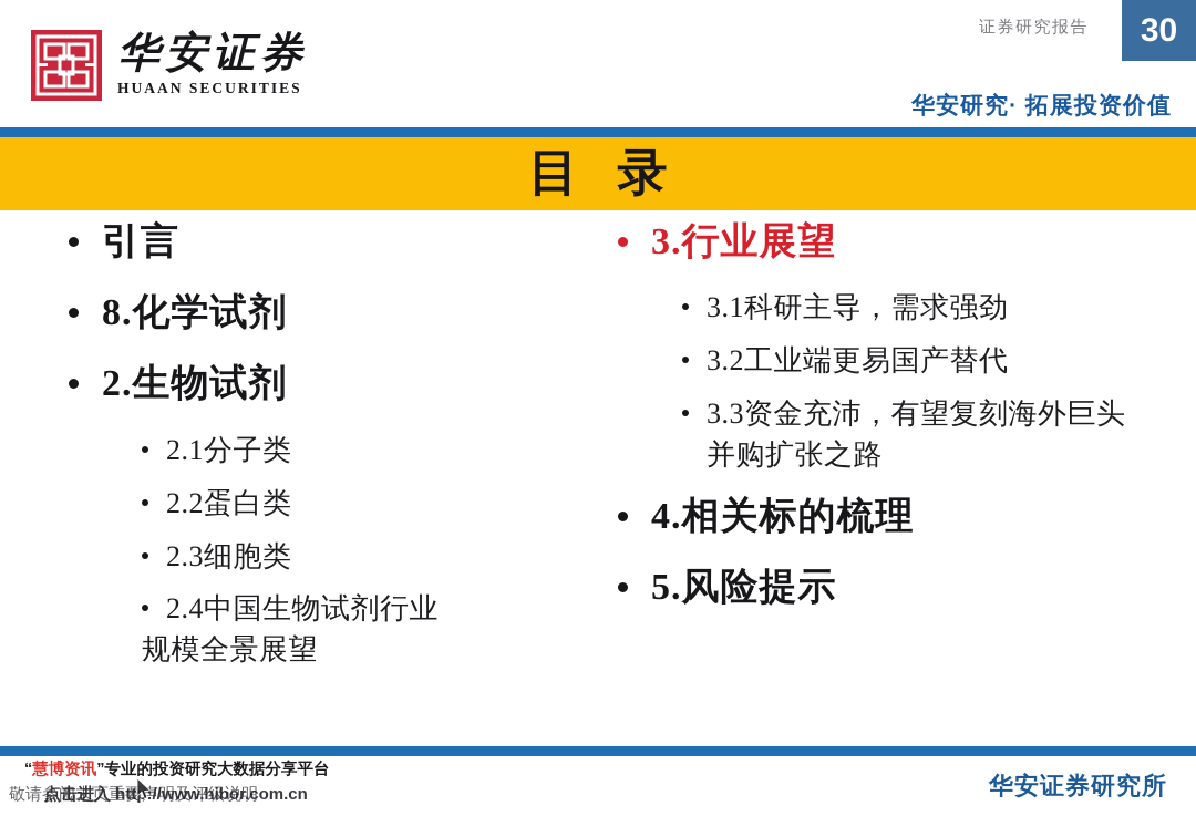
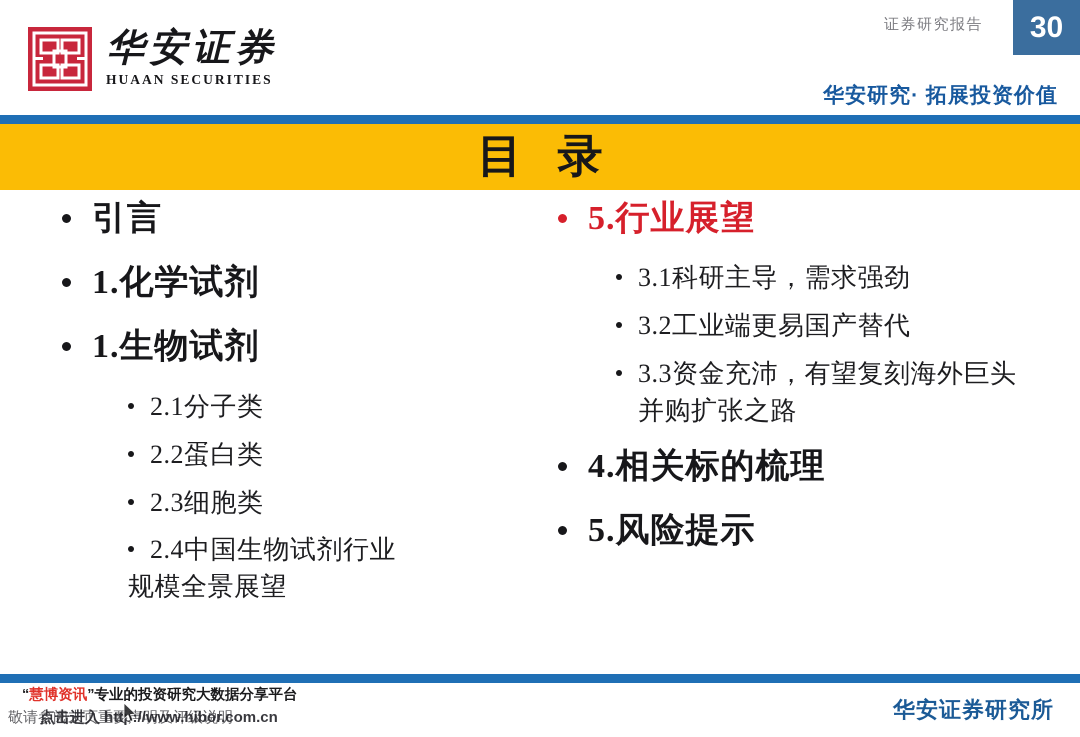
  华安证券
  HUAAN SECURITIES
  证券研究报告
  30
  华安研究· 拓展投资价值
  目 录
  引言
- 8.化学试剂
+ 1.化学试剂
- 2.生物试剂
+ 1.生物试剂
  2.1分子类
  2.2蛋白类
  2.3细胞类
  2.4中国生物试剂行业
  规模全景展望
- 3.行业展望
+ 5.行业展望
  3.1科研主导，需求强劲
  3.2工业端更易国产替代
  3.3资金充沛，有望复刻海外巨头
  并购扩张之路
  4.相关标的梳理
  5.风险提示
  “慧博资讯”专业的投资研究大数据分享平台
  敬请参阅末页重要声明及评级说明
  点击进入 http://www.hibor.com.cn
  华安证券研究所
